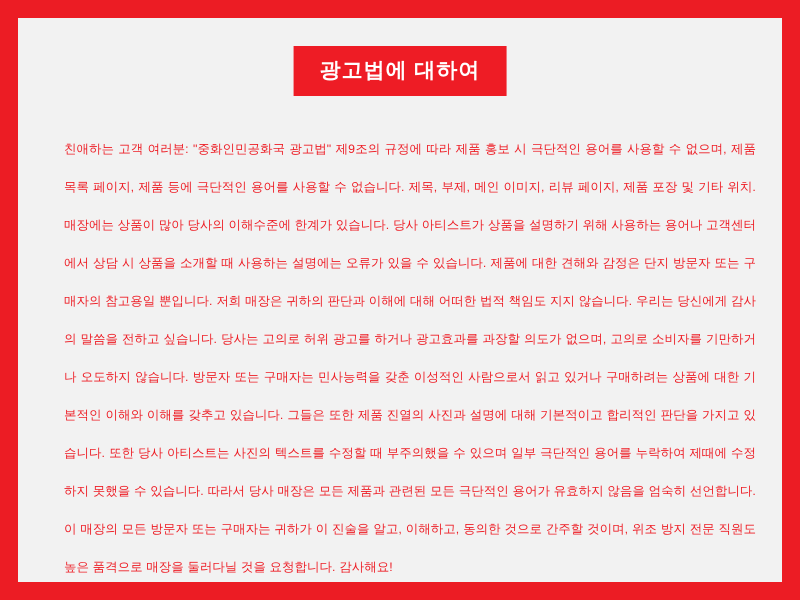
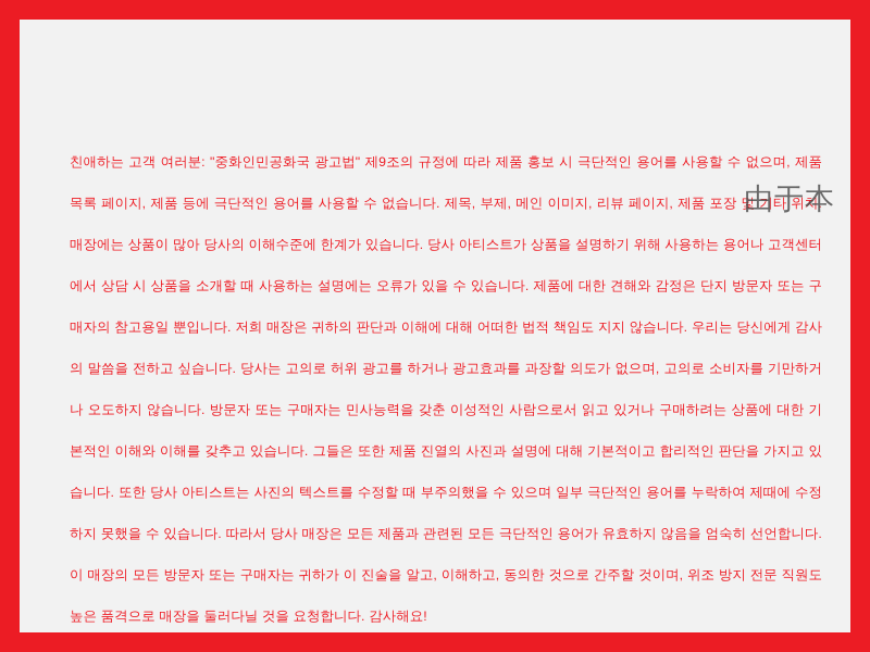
- 광고법에 대하여
  친애하는 고객 여러분: "중화인민공화국 광고법" 제9조의 규정에 따라 제품 홍보 시 극단적인 용어를 사용할 수 없으며, 제품 목록 페이지, 제품 등에 극단적인 용어를 사용할 수 없습니다. 제목, 부제, 메인 이미지, 리뷰 페이지, 제품 포장 및 기타 위치. 매장에는 상품이 많아 당사의 이해수준에 한계가 있습니다. 당사 아티스트가 상품을 설명하기 위해 사용하는 용어나 고객센터에서 상담 시 상품을 소개할 때 사용하는 설명에는 오류가 있을 수 있습니다. 제품에 대한 견해와 감정은 단지 방문자 또는 구매자의 참고용일 뿐입니다. 저희 매장은 귀하의 판단과 이해에 대해 어떠한 법적 책임도 지지 않습니다. 우리는 당신에게 감사의 말씀을 전하고 싶습니다. 당사는 고의로 허위 광고를 하거나 광고효과를 과장할 의도가 없으며, 고의로 소비자를 기만하거나 오도하지 않습니다. 방문자 또는 구매자는 민사능력을 갖춘 이성적인 사람으로서 읽고 있거나 구매하려는 상품에 대한 기본적인 이해와 이해를 갖추고 있습니다. 그들은 또한 제품 진열의 사진과 설명에 대해 기본적이고 합리적인 판단을 가지고 있습니다. 또한 당사 아티스트는 사진의 텍스트를 수정할 때 부주의했을 수 있으며 일부 극단적인 용어를 누락하여 제때에 수정하지 못했을 수 있습니다. 따라서 당사 매장은 모든 제품과 관련된 모든 극단적인 용어가 유효하지 않음을 엄숙히 선언합니다. 이 매장의 모든 방문자 또는 구매자는 귀하가 이 진술을 알고, 이해하고, 동의한 것으로 간주할 것이며, 위조 방지 전문 직원도 높은 품격으로 매장을 둘러다닐 것을 요청합니다. 감사해요!
+ 由于本
